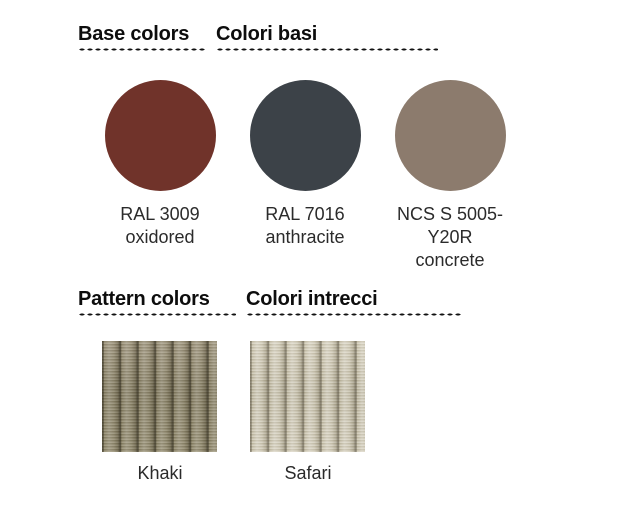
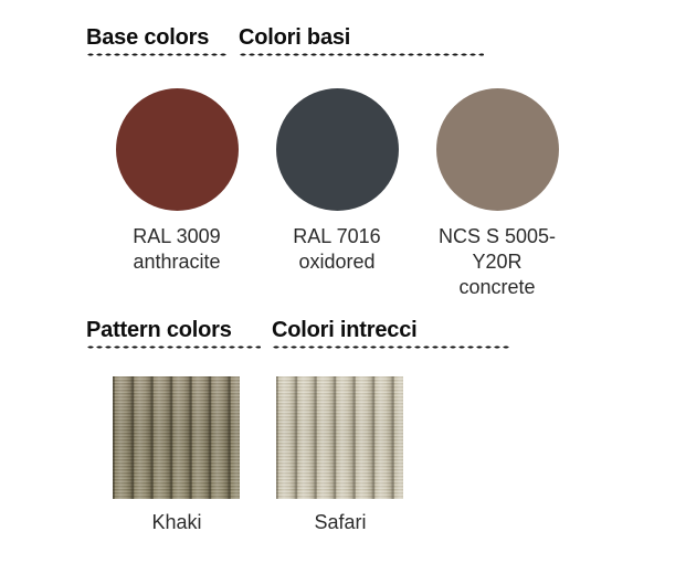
  Base colors
  Colori basi
  RAL 3009
- oxidored
+ anthracite
  RAL 7016
- anthracite
+ oxidored
  NCS S 5005-
  Y20R
  concrete
  Pattern colors
  Colori intrecci
  Khaki
  Safari
